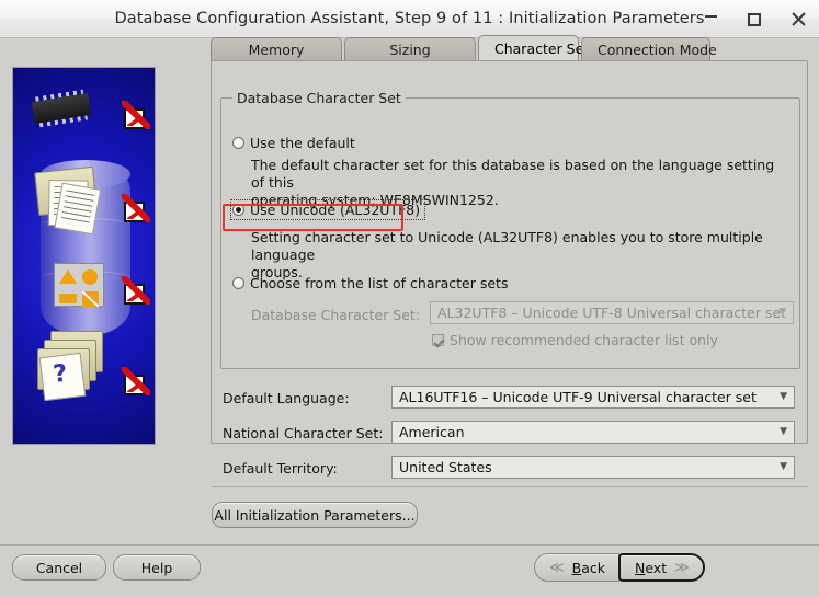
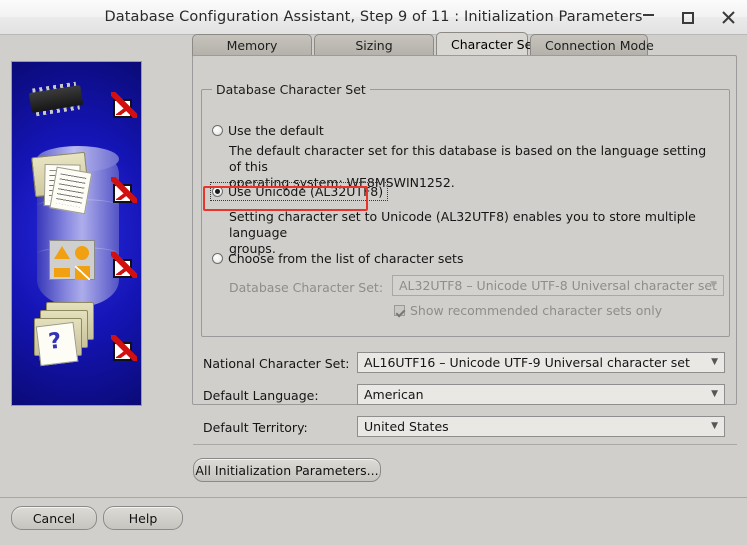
  Database Configuration Assistant, Step 9 of 11 : Initialization Parameters
  Memory
  Sizing
  Character Se
  Connection Mode
  Database Character Set
  Use the default
  The default character set for this database is based on the language setting of this
  operating system: WE8MSWIN1252.
  Use Unicode (AL32UTF8)
  Setting character set to Unicode (AL32UTF8) enables you to store multiple language
  groups.
  Choose from the list of character sets
  Database Character Set:
  AL32UTF8 – Unicode UTF-8 Universal character set
  ▼
- Show recommended character list only
+ Show recommended character sets only
- Default Language:
+ National Character Set:
  AL16UTF16 – Unicode UTF-9 Universal character set
  ▼
- National Character Set:
+ Default Language:
  American
  ▼
  Default Territory:
  United States
  ▼
  All Initialization Parameters...
  Cancel
  Help
- ≪
- Back
- Next
- ≫
